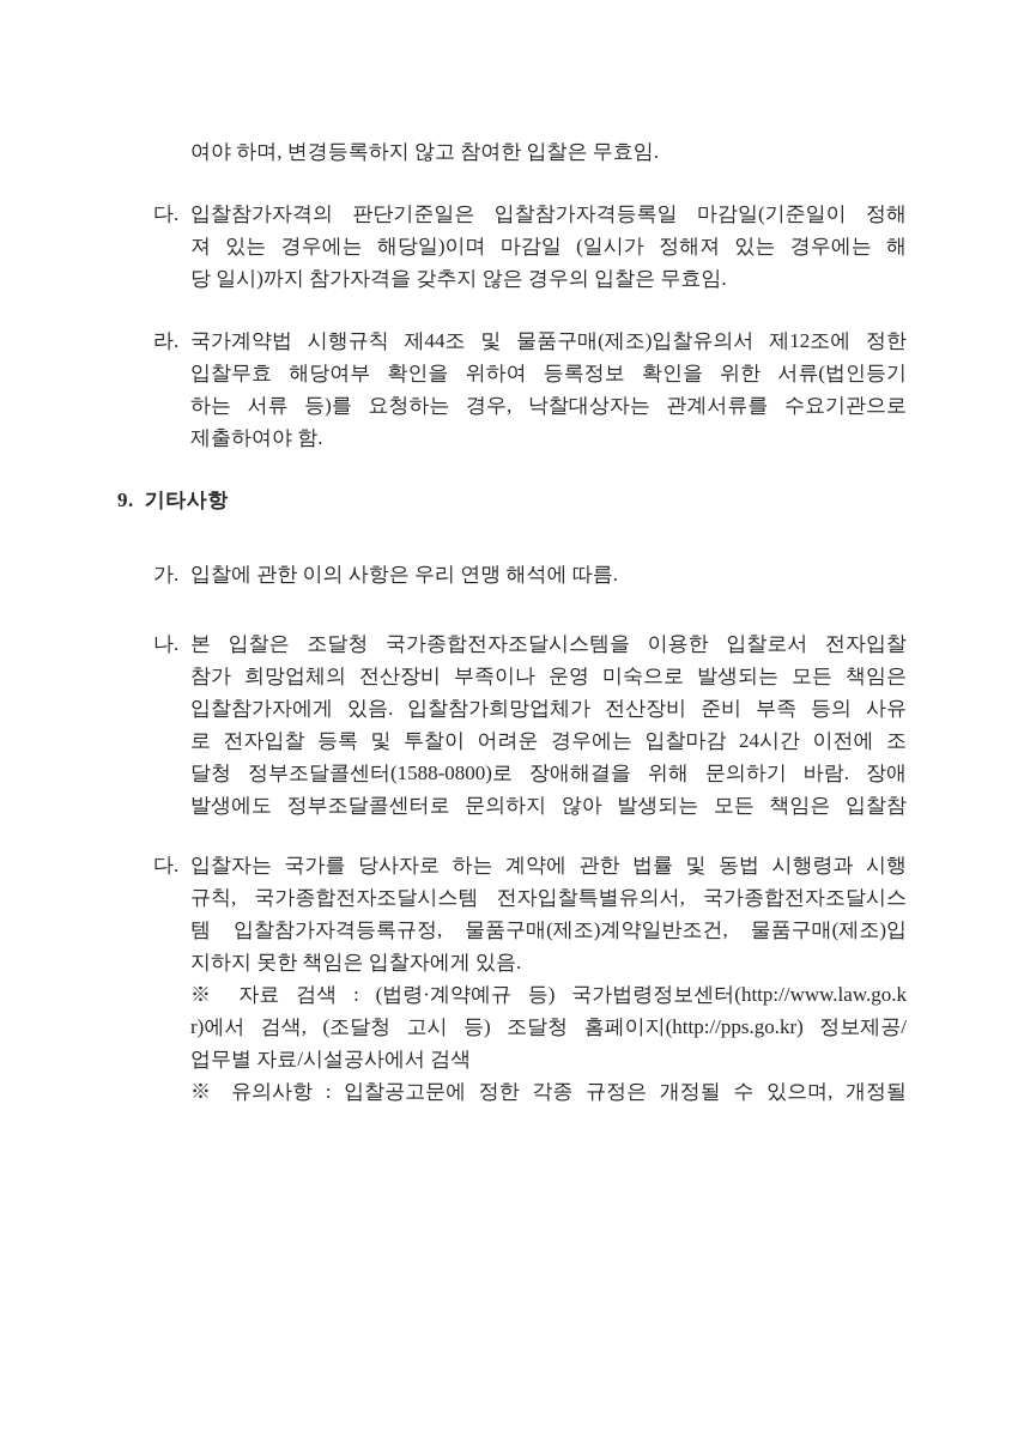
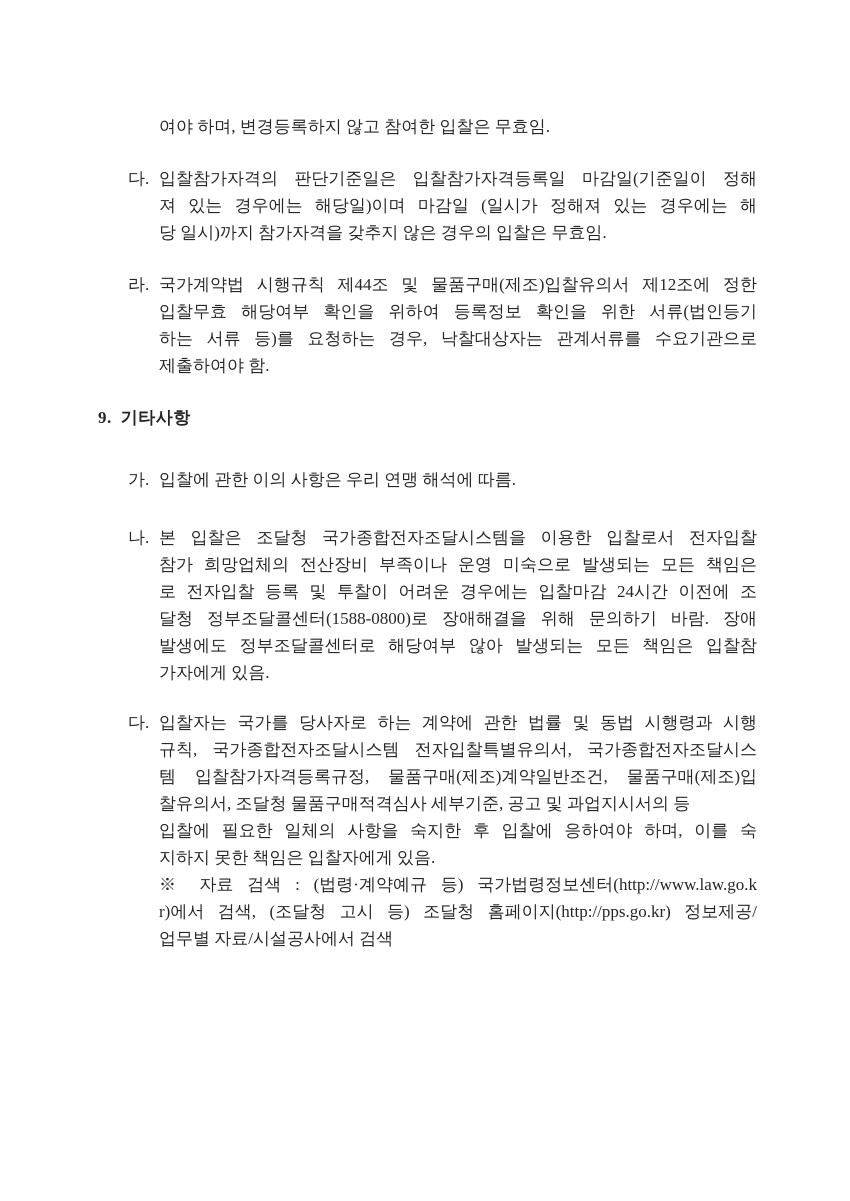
  여야 하며, 변경등록하지 않고 참여한 입찰은 무효임.
  다.
  입찰참가자격의 판단기준일은 입찰참가자격등록일 마감일(기준일이 정해
  져 있는 경우에는 해당일)이며 마감일 (일시가 정해져 있는 경우에는 해
  당 일시)까지 참가자격을 갖추지 않은 경우의 입찰은 무효임.
  라.
  국가계약법 시행규칙 제44조 및 물품구매(제조)입찰유의서 제12조에 정한
  입찰무효 해당여부 확인을 위하여 등록정보 확인을 위한 서류(법인등기
  하는 서류 등)를 요청하는 경우, 낙찰대상자는 관계서류를 수요기관으로
  제출하여야 함.
  9. 기타사항
  가.
  입찰에 관한 이의 사항은 우리 연맹 해석에 따름.
  나.
  본 입찰은 조달청 국가종합전자조달시스템을 이용한 입찰로서 전자입찰
  참가 희망업체의 전산장비 부족이나 운영 미숙으로 발생되는 모든 책임은
- 입찰참가자에게 있음. 입찰참가희망업체가 전산장비 준비 부족 등의 사유
  로 전자입찰 등록 및 투찰이 어려운 경우에는 입찰마감 24시간 이전에 조
  달청 정부조달콜센터(1588-0800)로 장애해결을 위해 문의하기 바람. 장애
- 발생에도 정부조달콜센터로 문의하지 않아 발생되는 모든 책임은 입찰참
+ 발생에도 정부조달콜센터로 해당여부 않아 발생되는 모든 책임은 입찰참
+ 가자에게 있음.
  다.
  입찰자는 국가를 당사자로 하는 계약에 관한 법률 및 동법 시행령과 시행
  규칙, 국가종합전자조달시스템 전자입찰특별유의서, 국가종합전자조달시스
  템 입찰참가자격등록규정, 물품구매(제조)계약일반조건, 물품구매(제조)입
+ 찰유의서, 조달청 물품구매적격심사 세부기준, 공고 및 과업지시서의 등
+ 입찰에 필요한 일체의 사항을 숙지한 후 입찰에 응하여야 하며, 이를 숙
  지하지 못한 책임은 입찰자에게 있음.
  ※ 자료 검색 : (법령·계약예규 등) 국가법령정보센터(http://www.law.go.k
  r)에서 검색, (조달청 고시 등) 조달청 홈페이지(http://pps.go.kr) 정보제공/
  업무별 자료/시설공사에서 검색
- ※ 유의사항 : 입찰공고문에 정한 각종 규정은 개정될 수 있으며, 개정될
